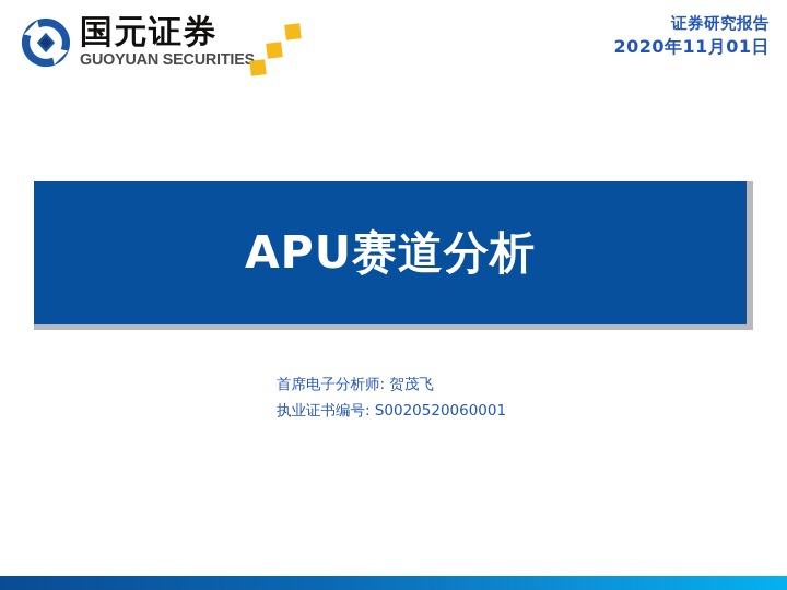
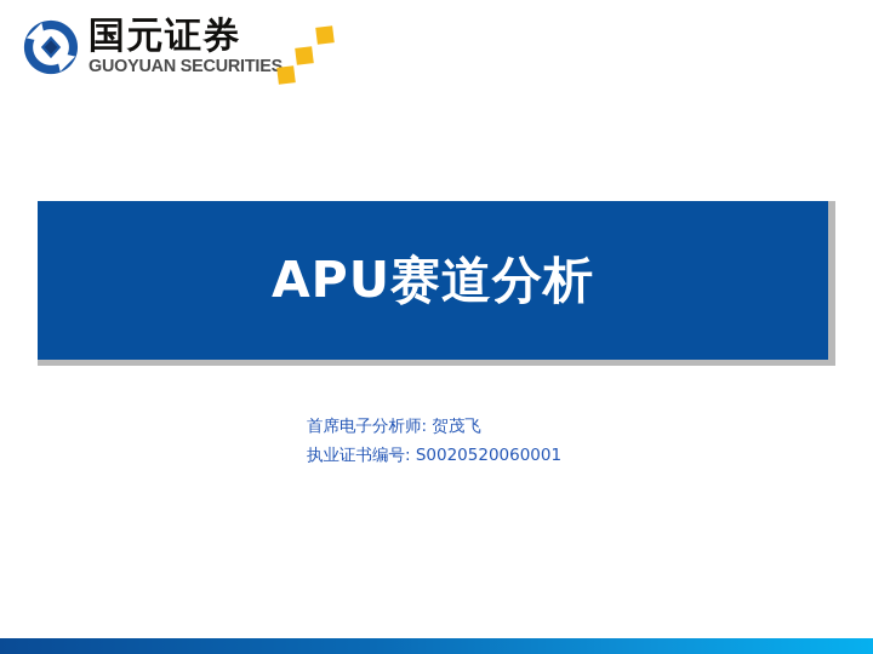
  国元证券
  GUOYUAN SECURITIE
- 证券研究报告
- 2020年11月01日
  APU赛道分析
  首席电子分析师: 贺茂飞
  执业证书编号: S0020520060001
